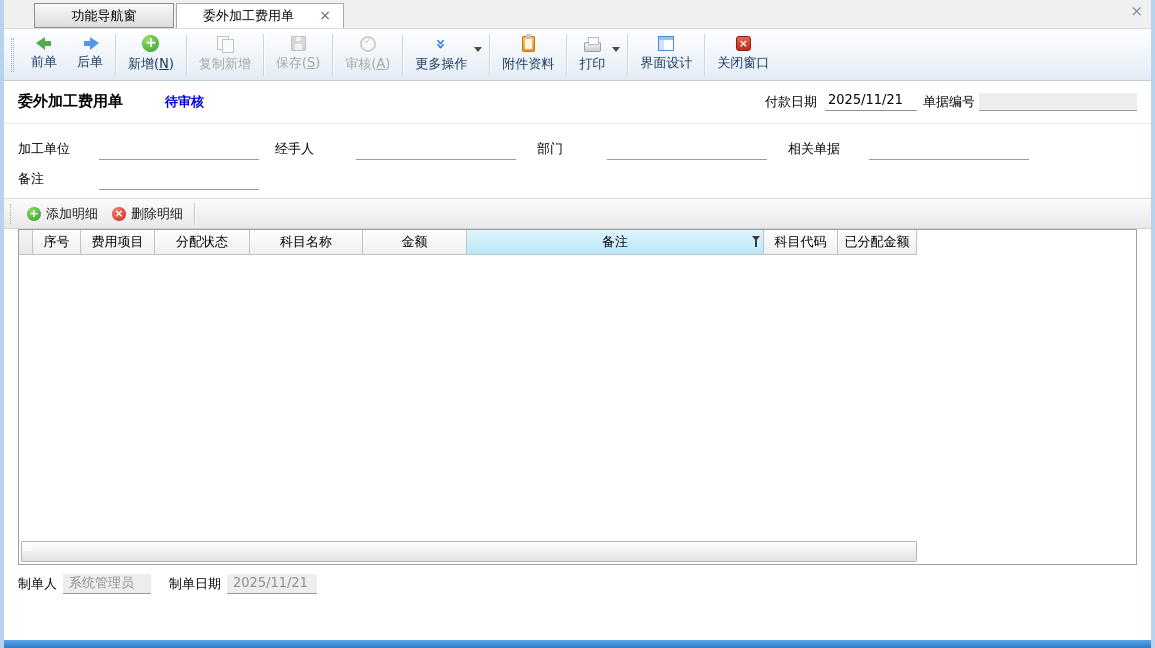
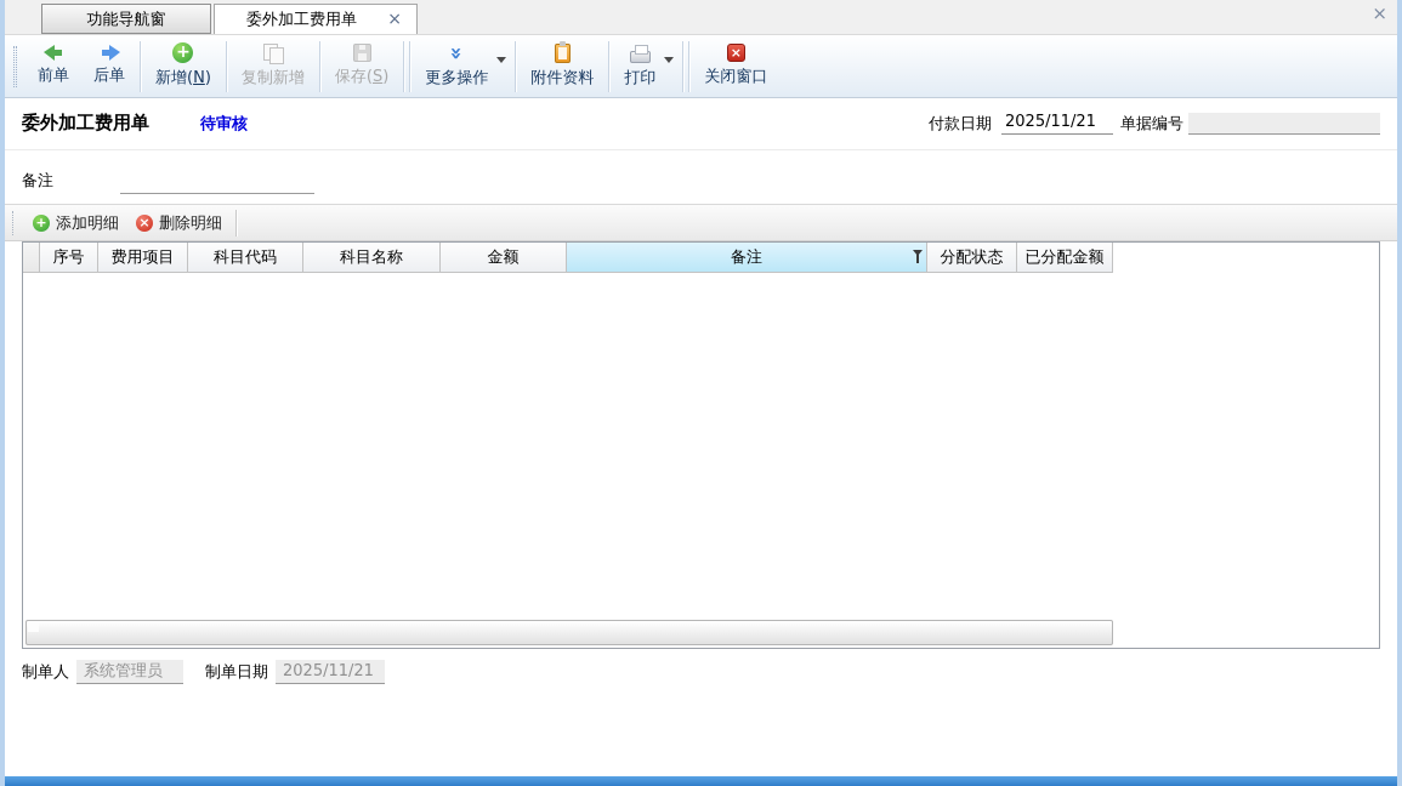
  功能导航窗
  委外加工费用单
  ×
  ×
  前单
  后单
  新增(N)
  复制新增
  保存(S)
- 审核(A)
  更多操作
  附件资料
  打印
- 界面设计
  关闭窗口
  委外加工费用单
  待审核
  付款日期
  2025/11/21
  单据编号
- 加工单位
- 经手人
- 部门
- 相关单据
  备注
  添加明细
  删除明细
  序号
  费用项目
- 分配状态
+ 科目代码
  科目名称
  金额
  备注
- 科目代码
+ 分配状态
  已分配金额
  制单人
  系统管理员
  制单日期
  2025/11/21
